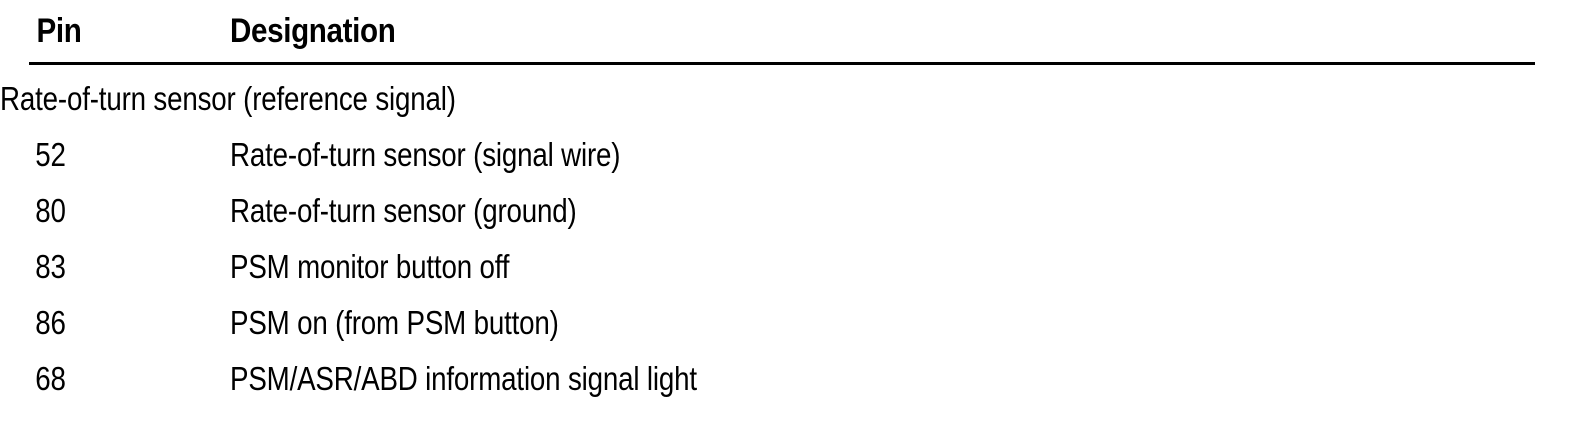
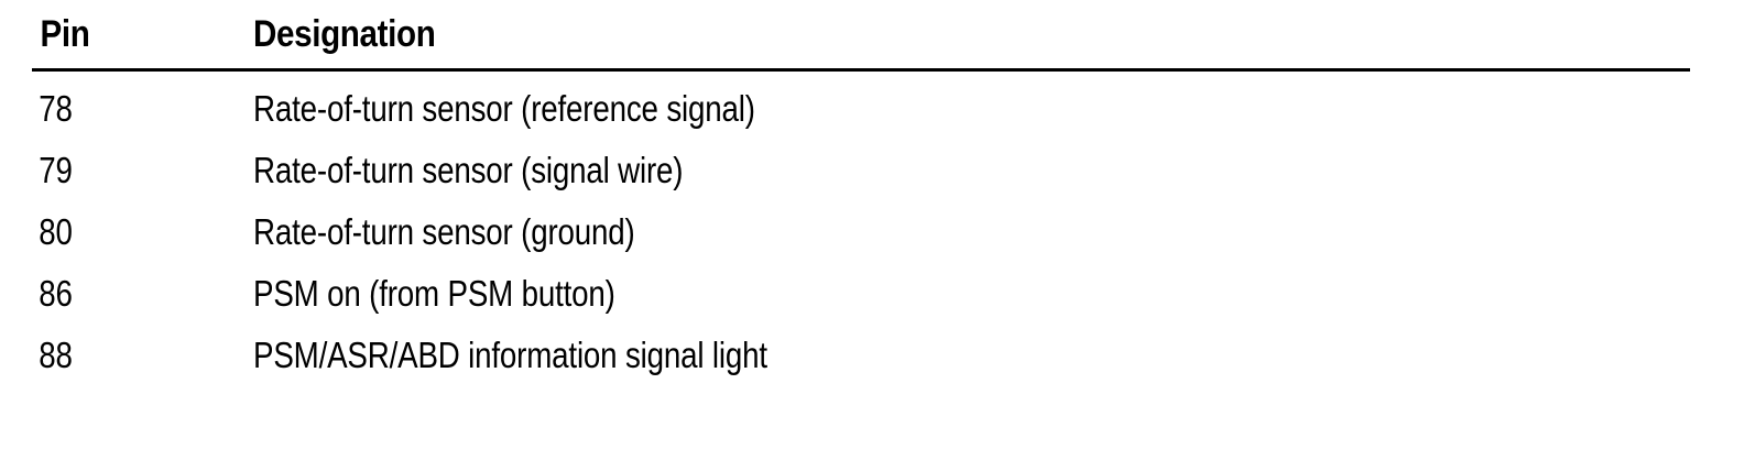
  Pin
  Designation
+ 78
  Rate-of-turn sensor (reference signal)
- 52
+ 79
  Rate-of-turn sensor (signal wire)
  80
  Rate-of-turn sensor (ground)
- 83
- PSM monitor button off
  86
  PSM on (from PSM button)
- 68
+ 88
  PSM/ASR/ABD information signal light
